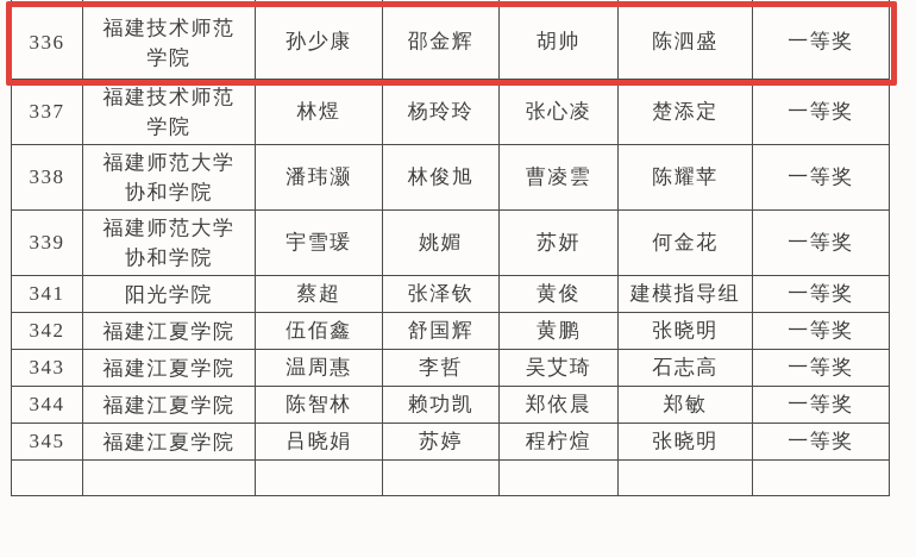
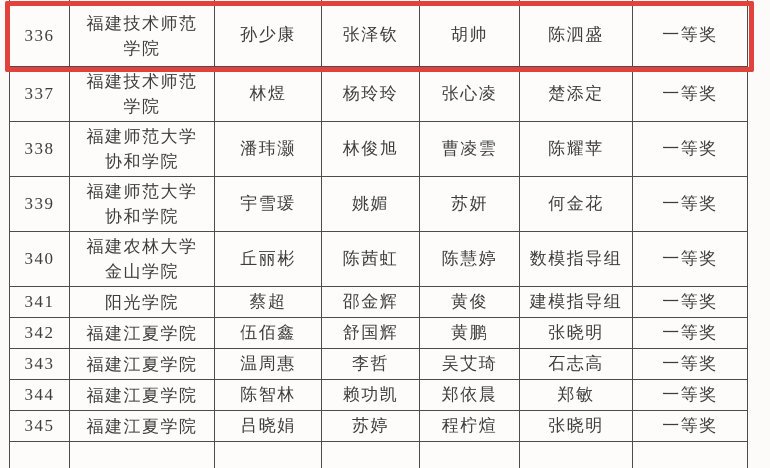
- 336	福建技术师范 学院	孙少康	邵金辉	胡帅	陈泗盛	一等奖
+ 336	福建技术师范 学院	孙少康	张泽钦	胡帅	陈泗盛	一等奖
  337	福建技术师范 学院	林煜	杨玲玲	张心凌	楚添定	一等奖
  338	福建师范大学 协和学院	潘玮灏	林俊旭	曹凌雲	陈耀苹	一等奖
  339	福建师范大学 协和学院	宇雪瑗	姚媚	苏妍	何金花	一等奖
+ 340	福建农林大学 金山学院	丘丽彬	陈茜虹	陈慧婷	数模指导组	一等奖
- 341	阳光学院	蔡超	张泽钦	黄俊	建模指导组	一等奖
+ 341	阳光学院	蔡超	邵金辉	黄俊	建模指导组	一等奖
  342	福建江夏学院	伍佰鑫	舒国辉	黄鹏	张晓明	一等奖
  343	福建江夏学院	温周惠	李哲	吴艾琦	石志高	一等奖
  344	福建江夏学院	陈智林	赖功凯	郑依晨	郑敏	一等奖
  345	福建江夏学院	吕晓娟	苏婷	程柠煊	张晓明	一等奖
